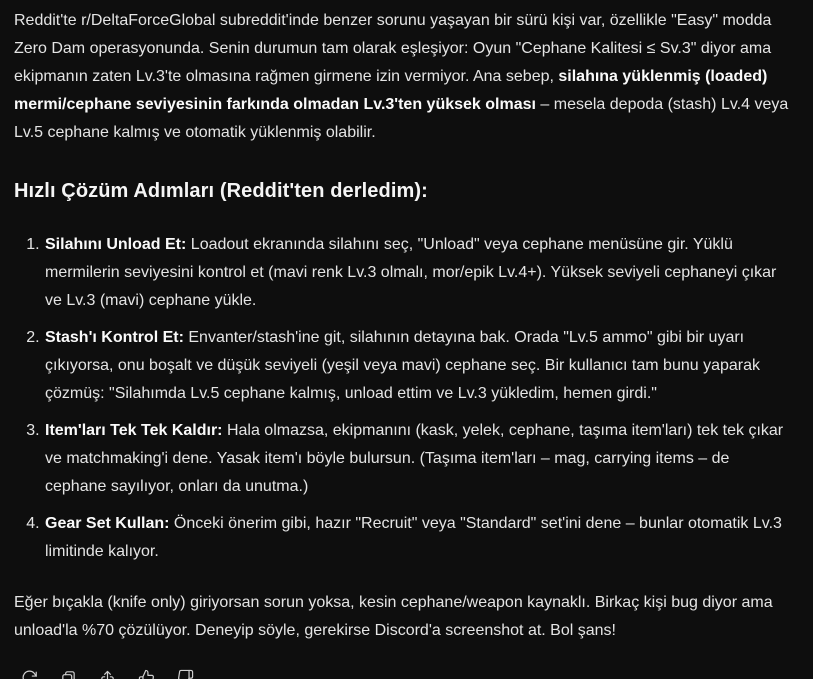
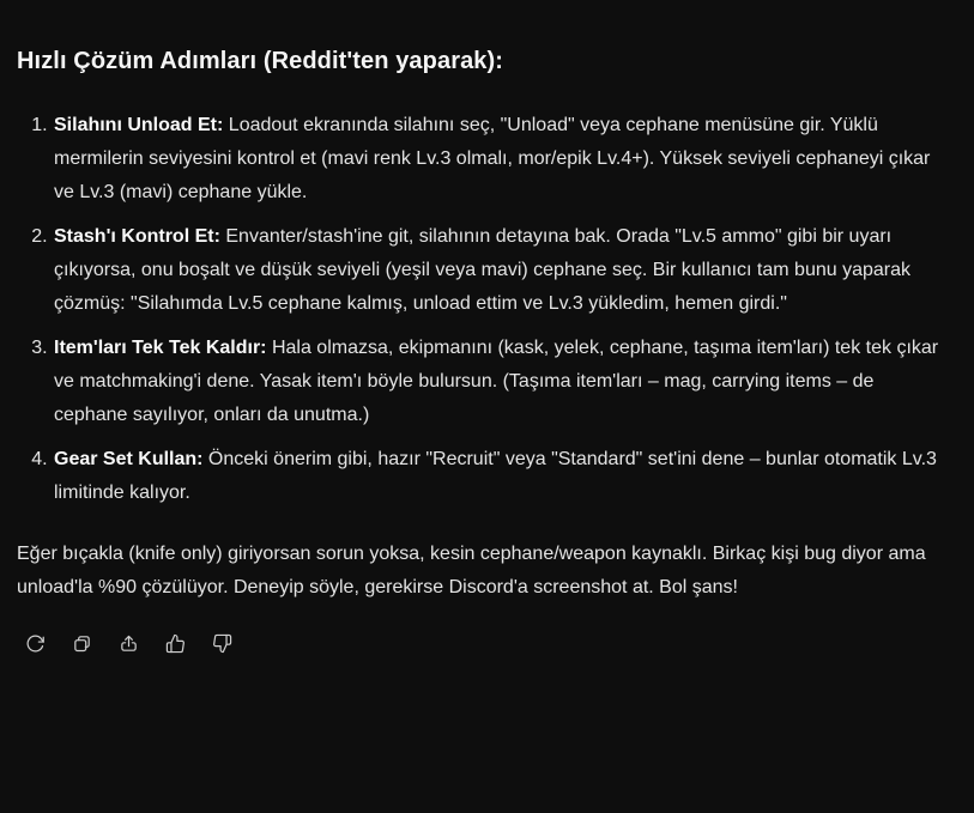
- Reddit'te r/DeltaForceGlobal subreddit'inde benzer sorunu yaşayan bir sürü kişi var, özellikle "Easy" modda Zero Dam operasyonunda. Senin durumun tam olarak eşleşiyor: Oyun "Cephane Kalitesi ≤ Sv.3" diyor ama ekipmanın zaten Lv.3'te olmasına rağmen girmene izin vermiyor. Ana sebep, silahına yüklenmiş (loaded) mermi/cephane seviyesinin farkında olmadan Lv.3'ten yüksek olması – mesela depoda (stash) Lv.4 veya Lv.5 cephane kalmış ve otomatik yüklenmiş olabilir.
- Hızlı Çözüm Adımları (Reddit'ten derledim):
+ Hızlı Çözüm Adımları (Reddit'ten yaparak):
  Silahını Unload Et: Loadout ekranında silahını seç, "Unload" veya cephane menüsüne gir. Yüklü mermilerin seviyesini kontrol et (mavi renk Lv.3 olmalı, mor/epik Lv.4+). Yüksek seviyeli cephaneyi çıkar ve Lv.3 (mavi) cephane yükle.
  Stash'ı Kontrol Et: Envanter/stash'ine git, silahının detayına bak. Orada "Lv.5 ammo" gibi bir uyarı çıkıyorsa, onu boşalt ve düşük seviyeli (yeşil veya mavi) cephane seç. Bir kullanıcı tam bunu yaparak çözmüş: "Silahımda Lv.5 cephane kalmış, unload ettim ve Lv.3 yükledim, hemen girdi."
  Item'ları Tek Tek Kaldır: Hala olmazsa, ekipmanını (kask, yelek, cephane, taşıma item'ları) tek tek çıkar ve matchmaking'i dene. Yasak item'ı böyle bulursun. (Taşıma item'ları – mag, carrying items – de cephane sayılıyor, onları da unutma.)
  Gear Set Kullan: Önceki önerim gibi, hazır "Recruit" veya "Standard" set'ini dene – bunlar otomatik Lv.3 limitinde kalıyor.
- Eğer bıçakla (knife only) giriyorsan sorun yoksa, kesin cephane/weapon kaynaklı. Birkaç kişi bug diyor ama unload'la %70 çözülüyor. Deneyip söyle, gerekirse Discord'a screenshot at. Bol şans!
+ Eğer bıçakla (knife only) giriyorsan sorun yoksa, kesin cephane/weapon kaynaklı. Birkaç kişi bug diyor ama unload'la %90 çözülüyor. Deneyip söyle, gerekirse Discord'a screenshot at. Bol şans!
